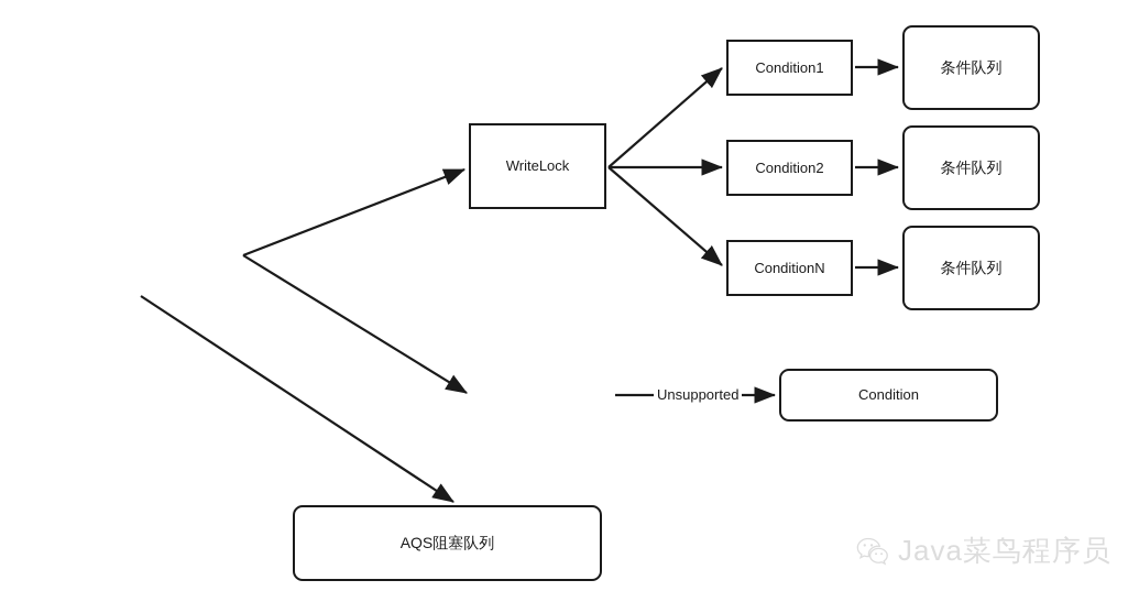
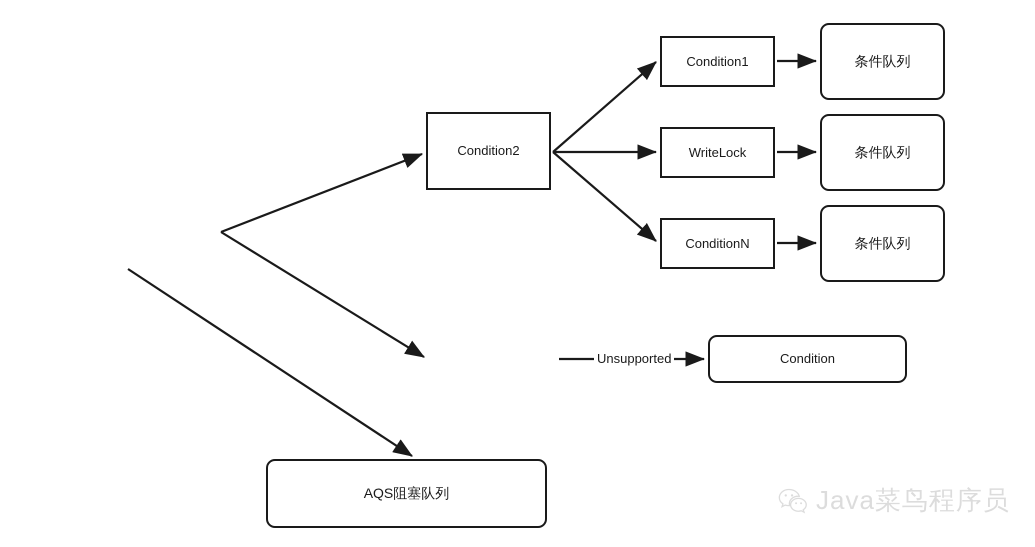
- WriteLock
+ Condition2
  Condition1
- Condition2
+ WriteLock
  ConditionN
  条件队列
  条件队列
  条件队列
  Condition
  AQS阻塞队列
  Unsupported
  Java菜鸟程序员
